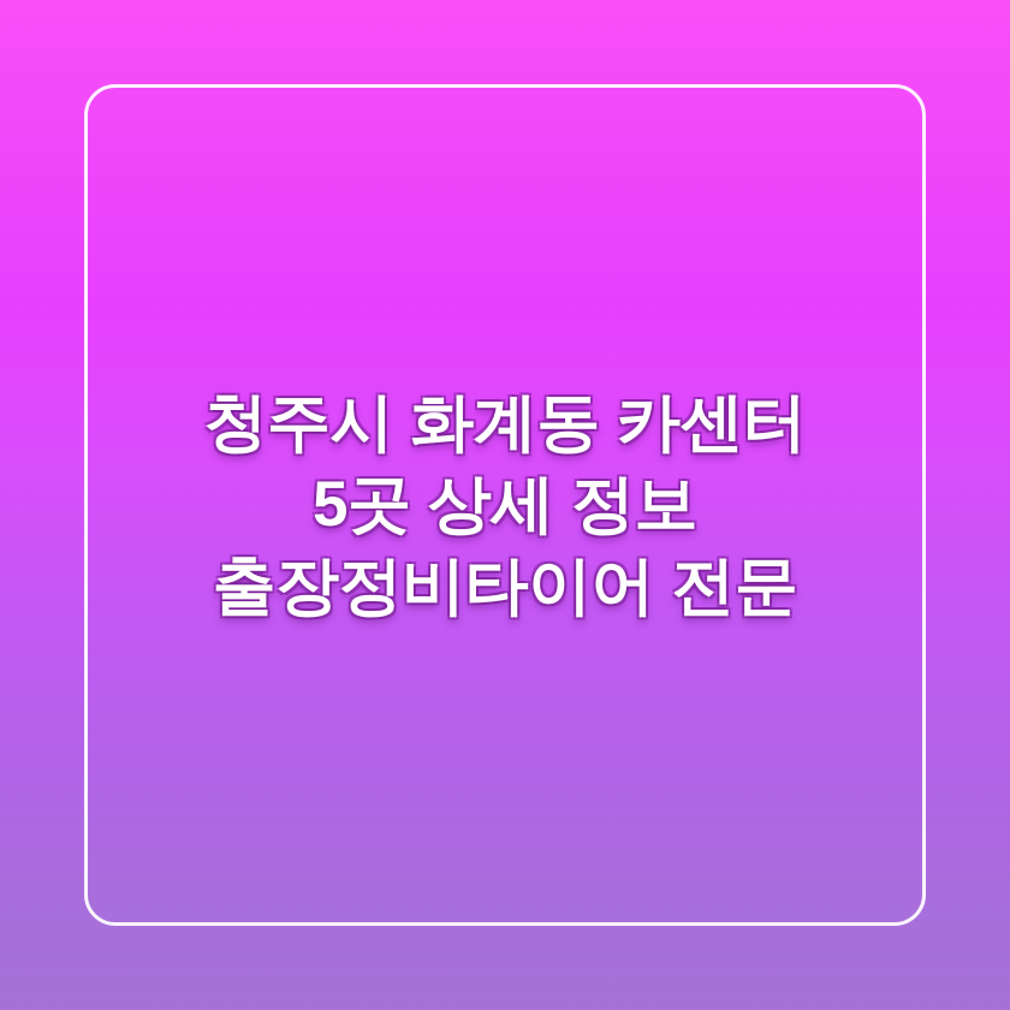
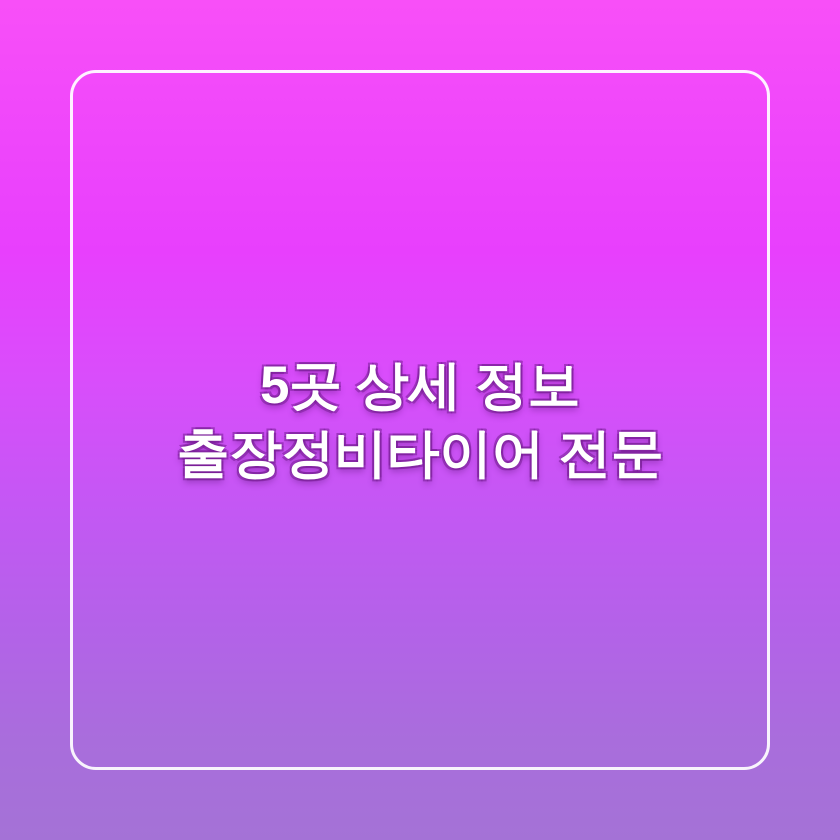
- 청주시 화계동 카센터
  5곳 상세 정보
  출장정비타이어 전문
